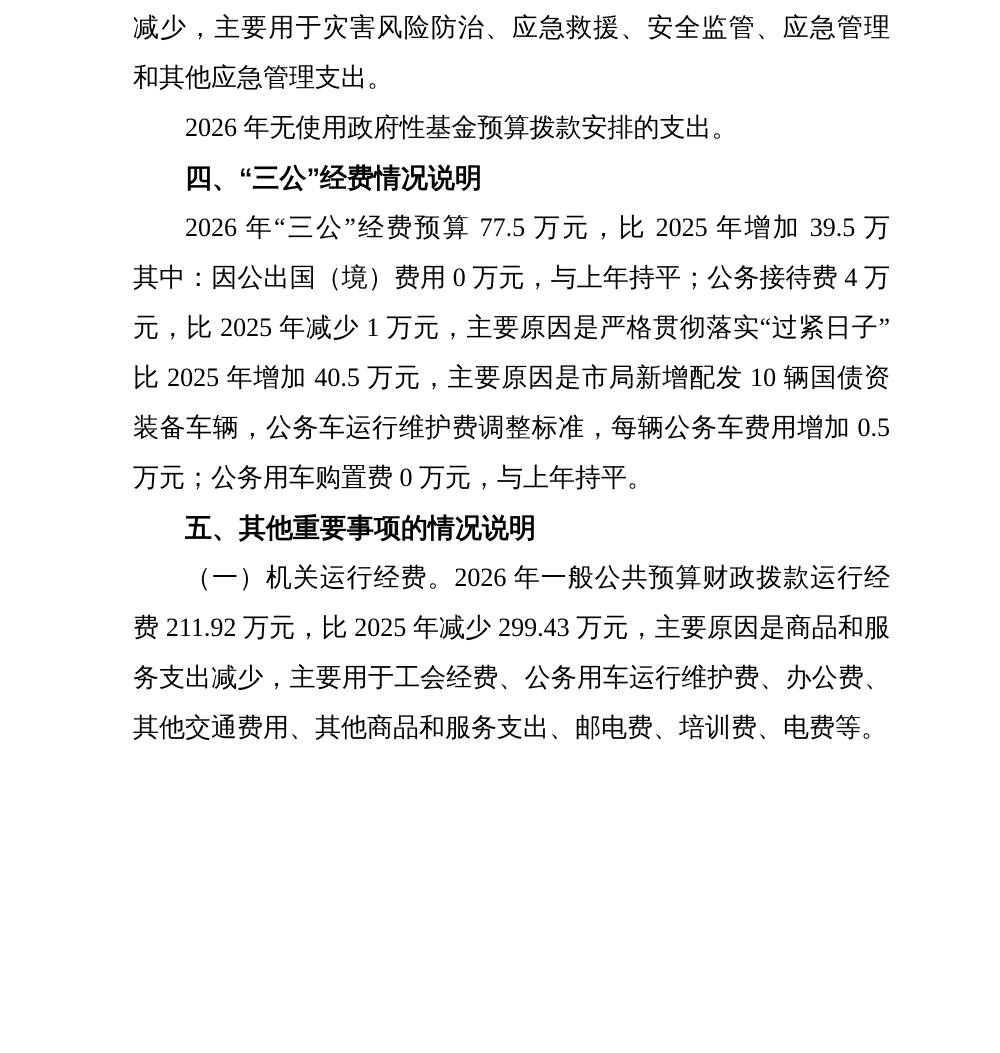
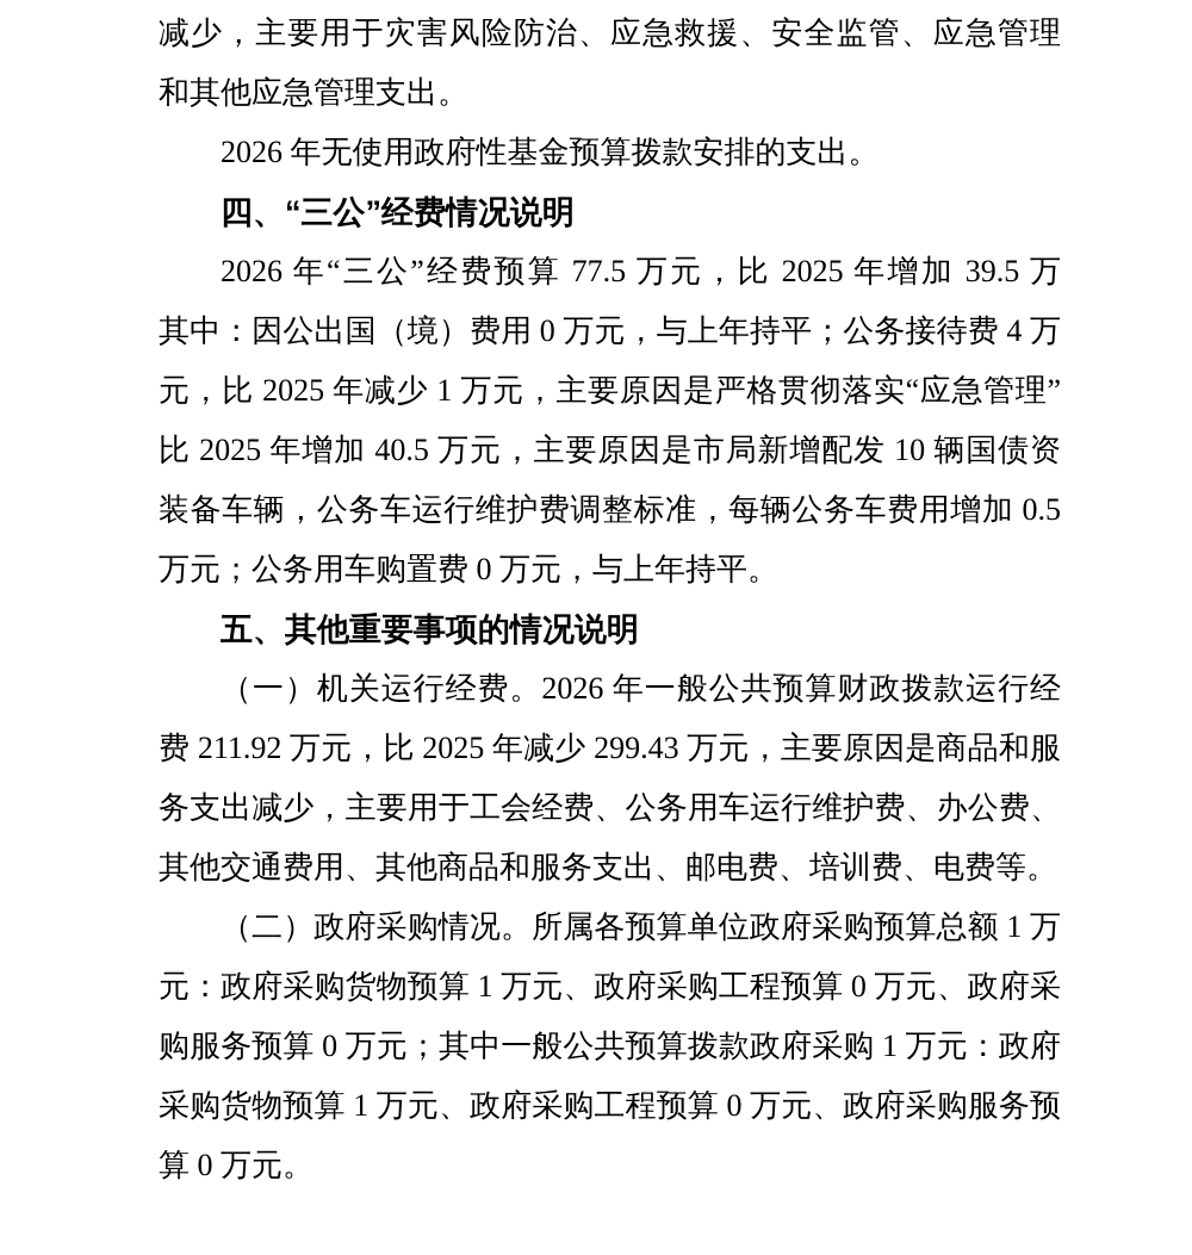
  减少，主要用于灾害风险防治、应急救援、安全监管、应急管理
  和其他应急管理支出。
  2026 年无使用政府性基金预算拨款安排的支出。
  四、“三公”经费情况说明
  2026 年“三公”经费预算 77.5 万元，比 2025 年增加 39.5 万
  其中：因公出国（境）费用 0 万元，与上年持平；公务接待费 4 万
- 元，比 2025 年减少 1 万元，主要原因是严格贯彻落实“过紧日子”
+ 元，比 2025 年减少 1 万元，主要原因是严格贯彻落实“应急管理”
  比 2025 年增加 40.5 万元，主要原因是市局新增配发 10 辆国债资
  装备车辆，公务车运行维护费调整标准，每辆公务车费用增加 0.5
  万元；公务用车购置费 0 万元，与上年持平。
  五、其他重要事项的情况说明
  （一）机关运行经费。2026 年一般公共预算财政拨款运行经
  费 211.92 万元，比 2025 年减少 299.43 万元，主要原因是商品和服
  务支出减少，主要用于工会经费、公务用车运行维护费、办公费、
  其他交通费用、其他商品和服务支出、邮电费、培训费、电费等。
+ （二）政府采购情况。所属各预算单位政府采购预算总额 1 万
+ 元：政府采购货物预算 1 万元、政府采购工程预算 0 万元、政府采
+ 购服务预算 0 万元；其中一般公共预算拨款政府采购 1 万元：政府
+ 采购货物预算 1 万元、政府采购工程预算 0 万元、政府采购服务预
+ 算 0 万元。
